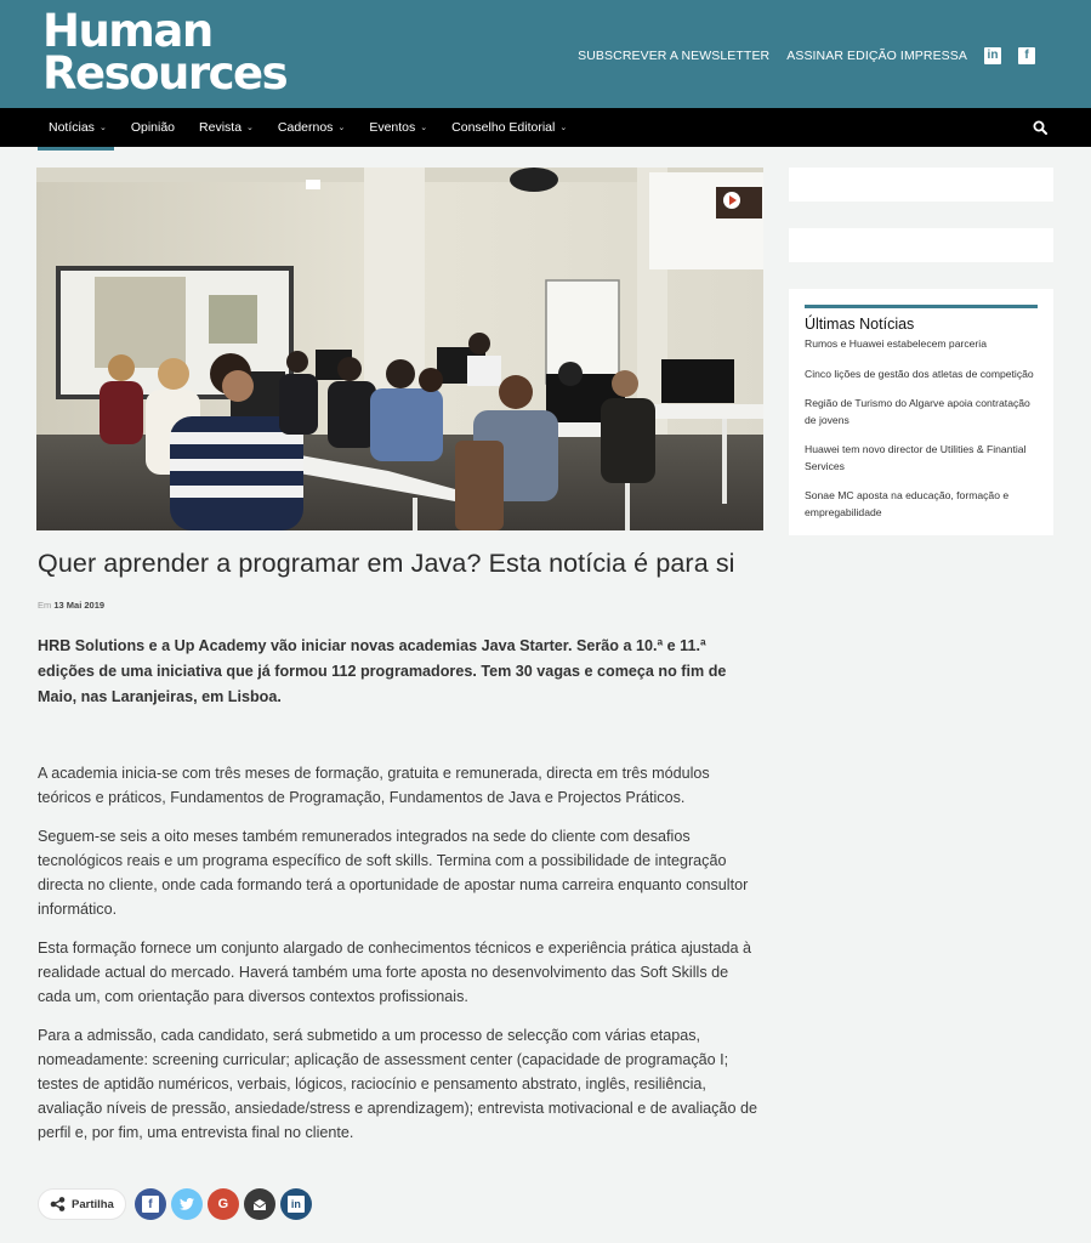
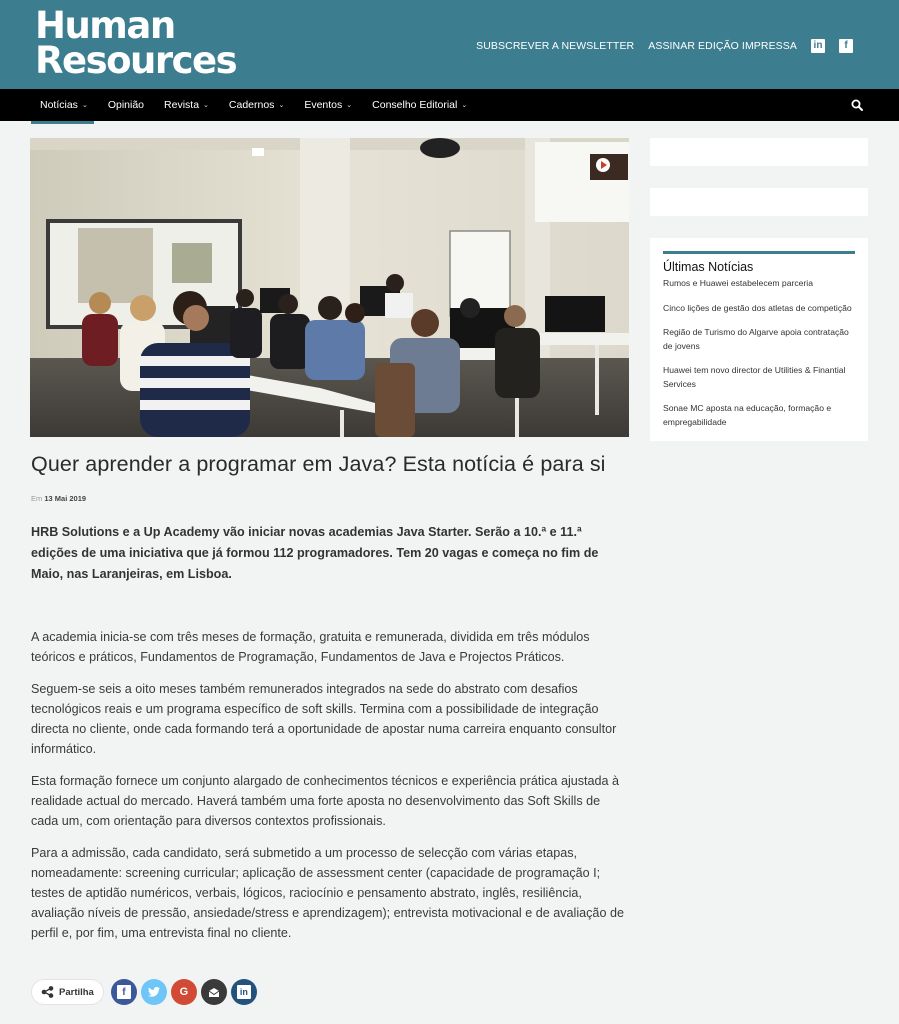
  Human
  Resources
  SUBSCREVER A NEWSLETTER
  ASSINAR EDIÇÃO IMPRESSA
  in
  f
  Notícias
  Opinião
  Revista
  Cadernos
  Eventos
  Conselho Editorial
  Quer aprender a programar em Java? Esta notícia é para si
  Em 13 Mai 2019
- HRB Solutions e a Up Academy vão iniciar novas academias Java Starter. Serão a 10.ª e 11.ª edições de uma iniciativa que já formou 112 programadores. Tem 30 vagas e começa no fim de Maio, nas Laranjeiras, em Lisboa.
+ HRB Solutions e a Up Academy vão iniciar novas academias Java Starter. Serão a 10.ª e 11.ª edições de uma iniciativa que já formou 112 programadores. Tem 20 vagas e começa no fim de Maio, nas Laranjeiras, em Lisboa.
- A academia inicia-se com três meses de formação, gratuita e remunerada, directa em três módulos teóricos e práticos, Fundamentos de Programação, Fundamentos de Java e Projectos Práticos.
+ A academia inicia-se com três meses de formação, gratuita e remunerada, dividida em três módulos teóricos e práticos, Fundamentos de Programação, Fundamentos de Java e Projectos Práticos.
- Seguem-se seis a oito meses também remunerados integrados na sede do cliente com desafios tecnológicos reais e um programa específico de soft skills. Termina com a possibilidade de integração directa no cliente, onde cada formando terá a oportunidade de apostar numa carreira enquanto consultor informático.
+ Seguem-se seis a oito meses também remunerados integrados na sede do abstrato com desafios tecnológicos reais e um programa específico de soft skills. Termina com a possibilidade de integração directa no cliente, onde cada formando terá a oportunidade de apostar numa carreira enquanto consultor informático.
  Esta formação fornece um conjunto alargado de conhecimentos técnicos e experiência prática ajustada à realidade actual do mercado. Haverá também uma forte aposta no desenvolvimento das Soft Skills de cada um, com orientação para diversos contextos profissionais.
  Para a admissão, cada candidato, será submetido a um processo de selecção com várias etapas, nomeadamente: screening curricular; aplicação de assessment center (capacidade de programação I; testes de aptidão numéricos, verbais, lógicos, raciocínio e pensamento abstrato, inglês, resiliência, avaliação níveis de pressão, ansiedade/stress e aprendizagem); entrevista motivacional e de avaliação de perfil e, por fim, uma entrevista final no cliente.
  Partilha
  f
  G
  in
  Últimas Notícias
  Rumos e Huawei estabelecem parceria
  Cinco lições de gestão dos atletas de competição
  Região de Turismo do Algarve apoia contratação de jovens
  Huawei tem novo director de Utilities & Finantial Services
  Sonae MC aposta na educação, formação e empregabilidade
